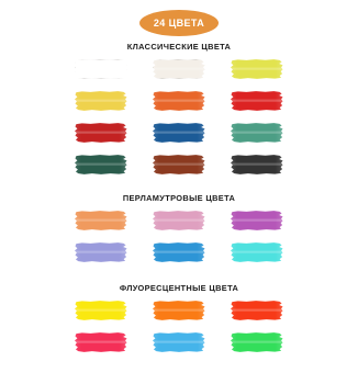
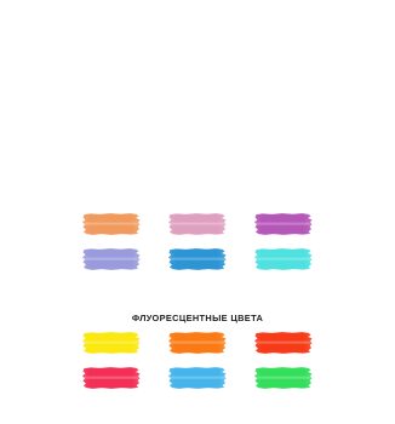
- 24 ЦВЕТА
- КЛАССИЧЕСКИЕ ЦВЕТА
- ПЕРЛАМУТРОВЫЕ ЦВЕТА
  ФЛУОРЕСЦЕНТНЫЕ ЦВЕТА
